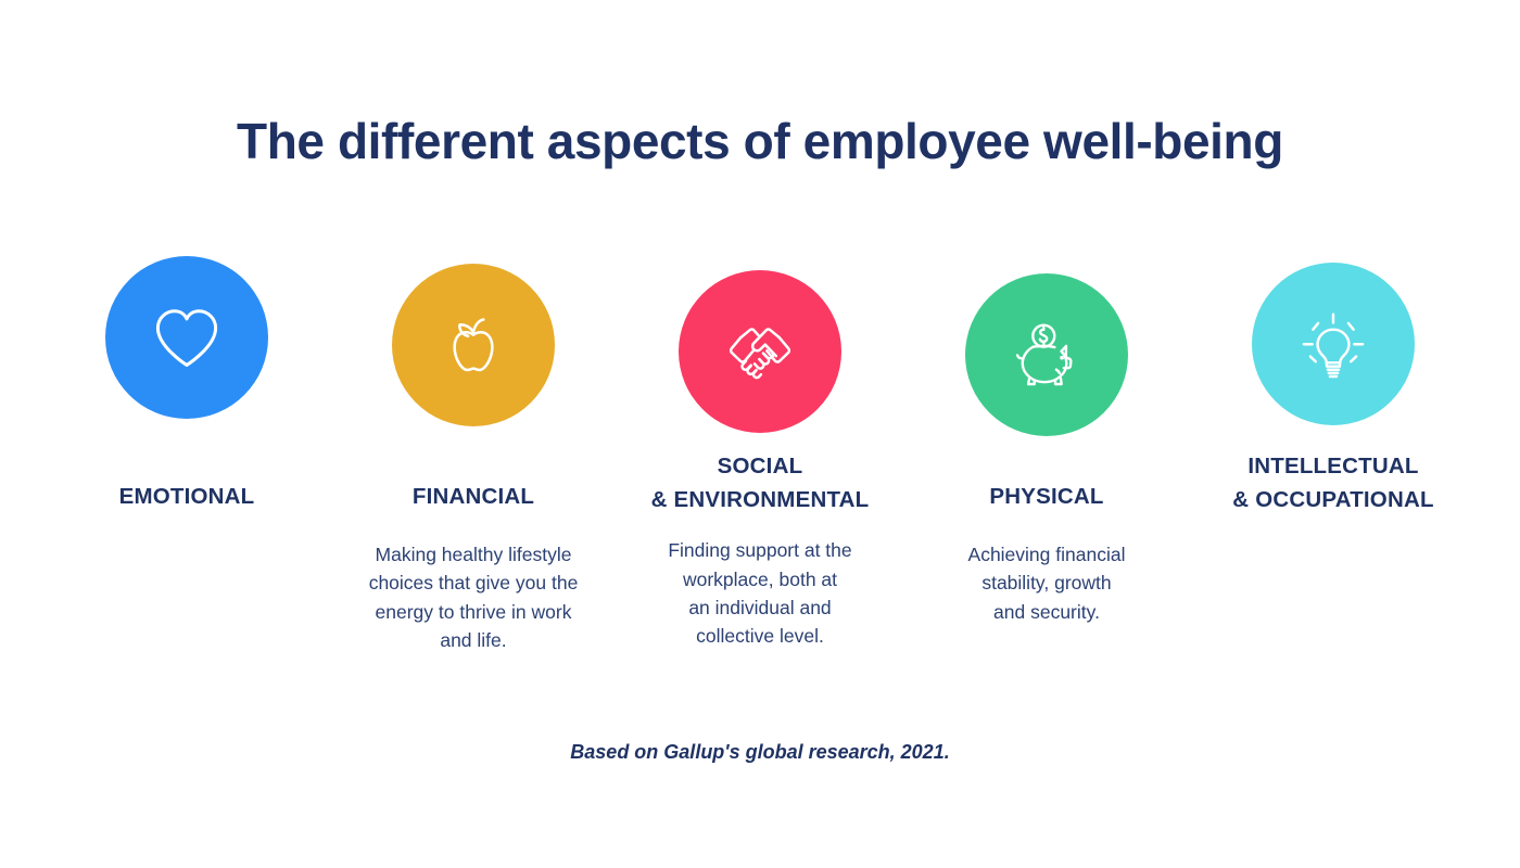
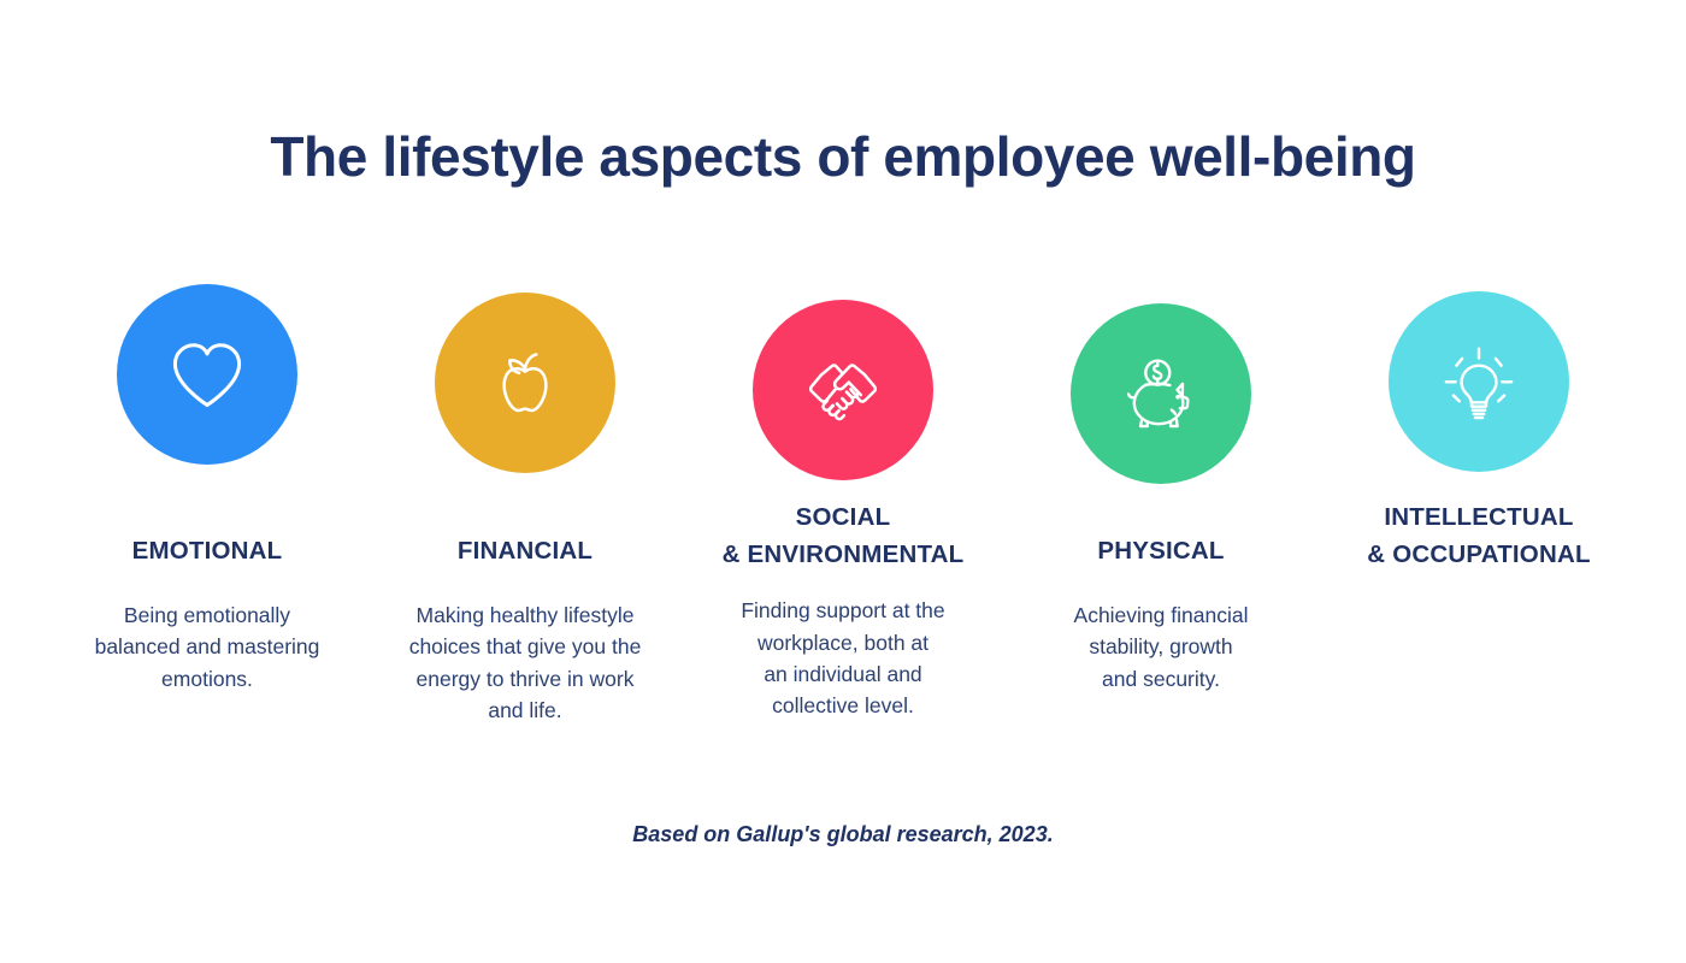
- The different aspects of employee well-being
+ The lifestyle aspects of employee well-being
  EMOTIONAL
+ Being emotionally
+ balanced and mastering
+ emotions.
  FINANCIAL
  Making healthy lifestyle
  choices that give you the
  energy to thrive in work
  and life.
  SOCIAL
  & ENVIRONMENTAL
  Finding support at the
  workplace, both at
  an individual and
  collective level.
  PHYSICAL
  Achieving financial
  stability, growth
  and security.
  INTELLECTUAL
  & OCCUPATIONAL
- Based on Gallup's global research, 2021.
+ Based on Gallup's global research, 2023.
